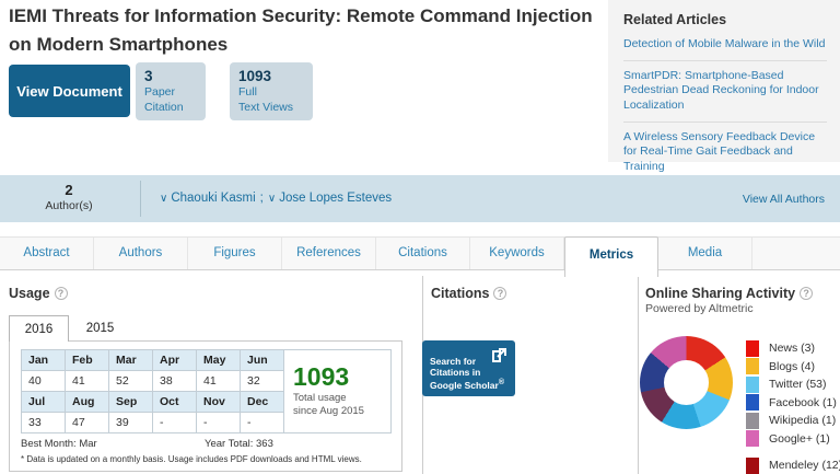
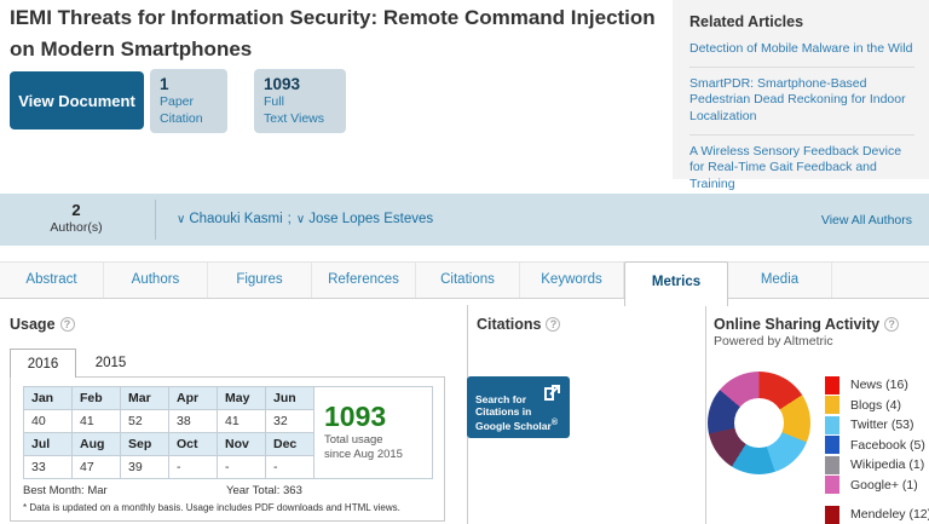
  IEMI Threats for Information Security: Remote Command Injection on Modern Smartphones
  View Document
- 3
+ 1
  Paper
  Citation
  1093
  Full
  Text Views
  Related Articles
  Detection of Mobile Malware in the Wild
  SmartPDR: Smartphone-Based Pedestrian Dead Reckoning for Indoor Localization
  A Wireless Sensory Feedback Device for Real-Time Gait Feedback and Training
  2
  Author(s)
  ∨ Chaouki Kasmi ; ∨ Jose Lopes Esteves
  View All Authors
  Abstract
  Authors
  Figures
  References
  Citations
  Keywords
  Metrics
  Media
  Usage ?
  2016
  2015
  Jan	Feb	Mar	Apr	May	Jun	1093 Total usagesince Aug 2015
  40	41	52	38	41	32
  Jul	Aug	Sep	Oct	Nov	Dec
  33	47	39	-	-	-
  Best Month: Mar
  Year Total: 363
  * Data is updated on a monthly basis. Usage includes PDF downloads and HTML views.
  Citations ?
  Search for
  Citations in
  Google Scholar®
  Online Sharing Activity ?
  Powered by Altmetric
- News (3)
+ News (16)
  Blogs (4)
  Twitter (53)
- Facebook (1)
+ Facebook (5)
  Wikipedia (1)
  Google+ (1)
  Mendeley (12
